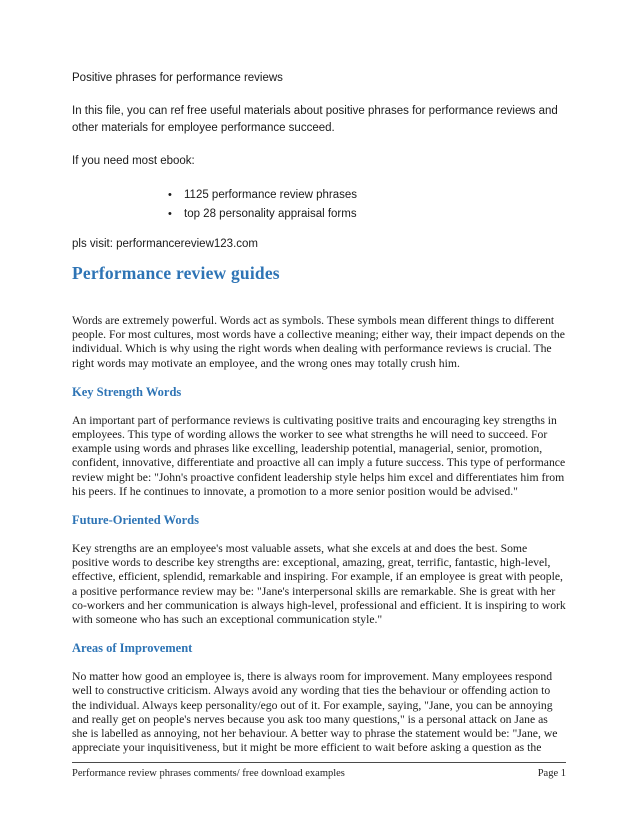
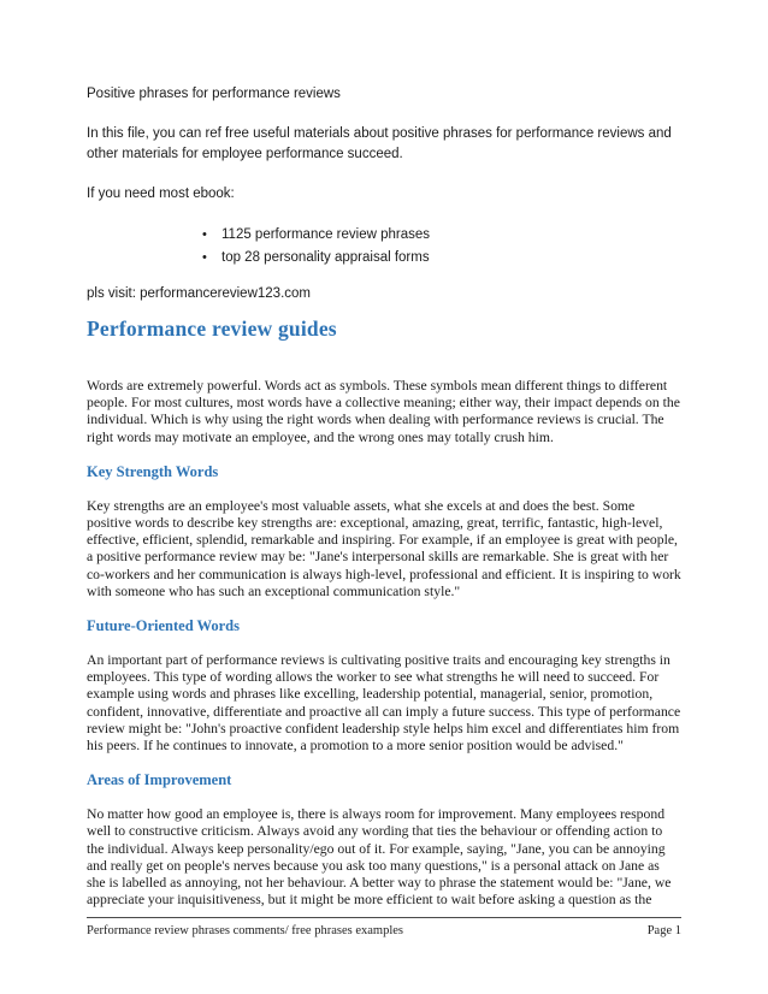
  Positive phrases for performance reviews
  In this file, you can ref free useful materials about positive phrases for performance reviews and other materials for employee performance succeed.
  If you need most ebook:
  •
  1125 performance review phrases
  •
  top 28 personality appraisal forms
  pls visit: performancereview123.com
  Performance review guides
  Words are extremely powerful. Words act as symbols. These symbols mean different things to different people. For most cultures, most words have a collective meaning; either way, their impact depends on the individual. Which is why using the right words when dealing with performance reviews is crucial. The right words may motivate an employee, and the wrong ones may totally crush him.
  Key Strength Words
- An important part of performance reviews is cultivating positive traits and encouraging key strengths in employees. This type of wording allows the worker to see what strengths he will need to succeed. For example using words and phrases like excelling, leadership potential, managerial, senior, promotion, confident, innovative, differentiate and proactive all can imply a future success. This type of performance review might be: "John's proactive confident leadership style helps him excel and differentiates him from his peers. If he continues to innovate, a promotion to a more senior position would be advised."
+ Key strengths are an employee's most valuable assets, what she excels at and does the best. Some positive words to describe key strengths are: exceptional, amazing, great, terrific, fantastic, high-level, effective, efficient, splendid, remarkable and inspiring. For example, if an employee is great with people, a positive performance review may be: "Jane's interpersonal skills are remarkable. She is great with her co-workers and her communication is always high-level, professional and efficient. It is inspiring to work with someone who has such an exceptional communication style."
  Future-Oriented Words
- Key strengths are an employee's most valuable assets, what she excels at and does the best. Some positive words to describe key strengths are: exceptional, amazing, great, terrific, fantastic, high-level, effective, efficient, splendid, remarkable and inspiring. For example, if an employee is great with people, a positive performance review may be: "Jane's interpersonal skills are remarkable. She is great with her co-workers and her communication is always high-level, professional and efficient. It is inspiring to work with someone who has such an exceptional communication style."
+ An important part of performance reviews is cultivating positive traits and encouraging key strengths in employees. This type of wording allows the worker to see what strengths he will need to succeed. For example using words and phrases like excelling, leadership potential, managerial, senior, promotion, confident, innovative, differentiate and proactive all can imply a future success. This type of performance review might be: "John's proactive confident leadership style helps him excel and differentiates him from his peers. If he continues to innovate, a promotion to a more senior position would be advised."
  Areas of Improvement
  No matter how good an employee is, there is always room for improvement. Many employees respond well to constructive criticism. Always avoid any wording that ties the behaviour or offending action to the individual. Always keep personality/ego out of it. For example, saying, "Jane, you can be annoying and really get on people's nerves because you ask too many questions," is a personal attack on Jane as she is labelled as annoying, not her behaviour. A better way to phrase the statement would be: "Jane, we appreciate your inquisitiveness, but it might be more efficient to wait before asking a question as the
- Performance review phrases comments/ free download examples
+ Performance review phrases comments/ free phrases examples
  Page 1
